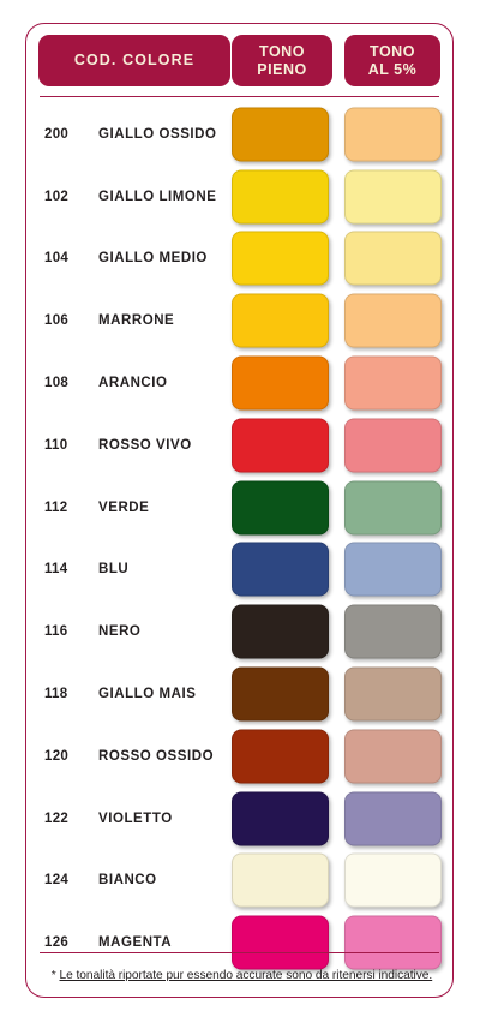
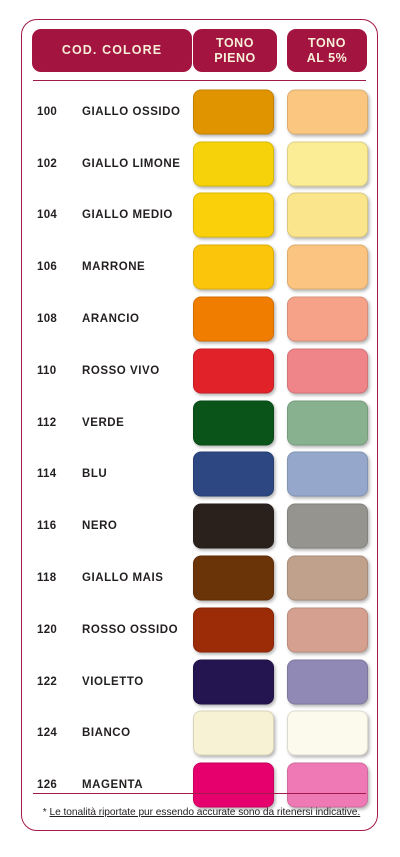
  COD. COLORE
  TONO
  PIENO
  TONO
  AL 5%
- 200
+ 100
  GIALLO OSSIDO
  102
  GIALLO LIMONE
  104
  GIALLO MEDIO
  106
  MARRONE
  108
  ARANCIO
  110
  ROSSO VIVO
  112
  VERDE
  114
  BLU
  116
  NERO
  118
  GIALLO MAIS
  120
  ROSSO OSSIDO
  122
  VIOLETTO
  124
  BIANCO
  126
  MAGENTA
  * Le tonalità riportate pur essendo accurate sono da ritenersi indicative.
